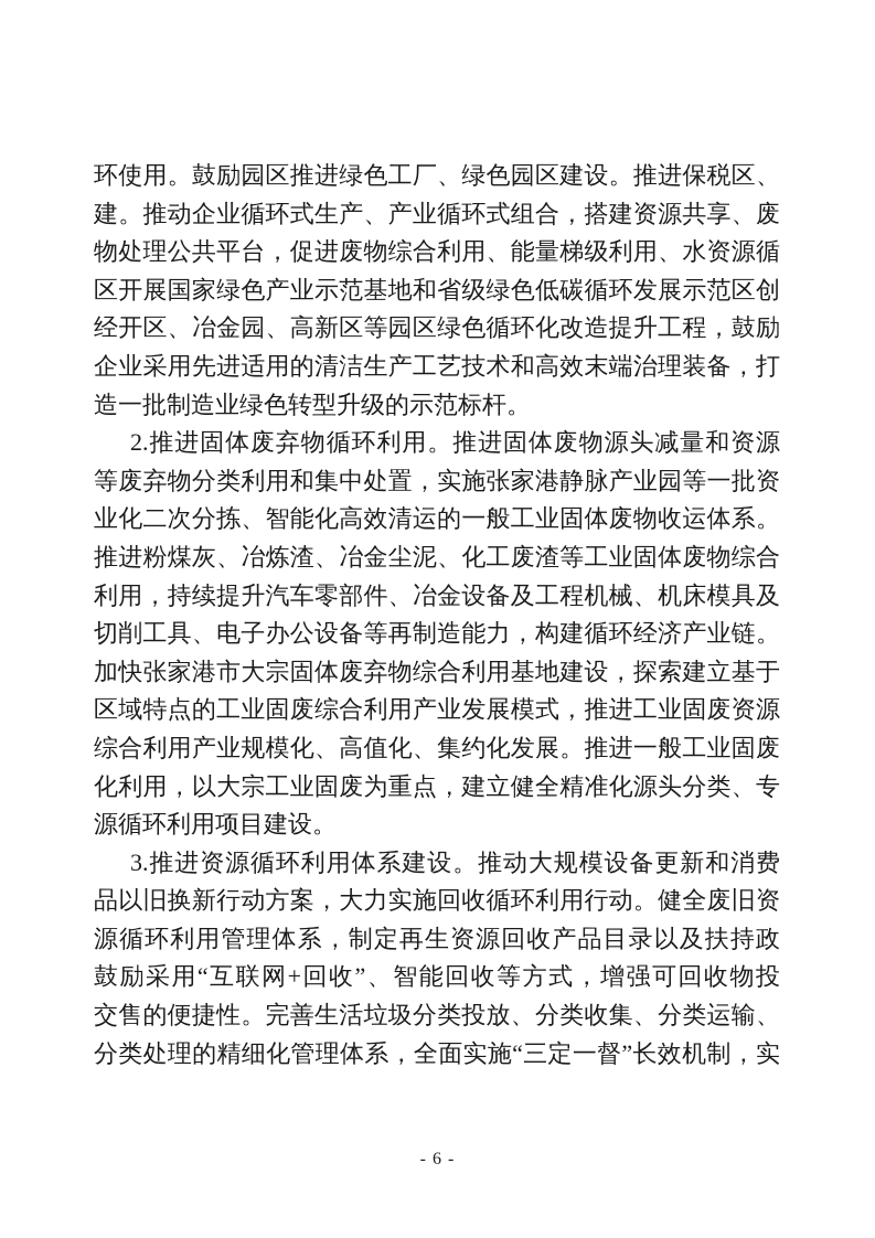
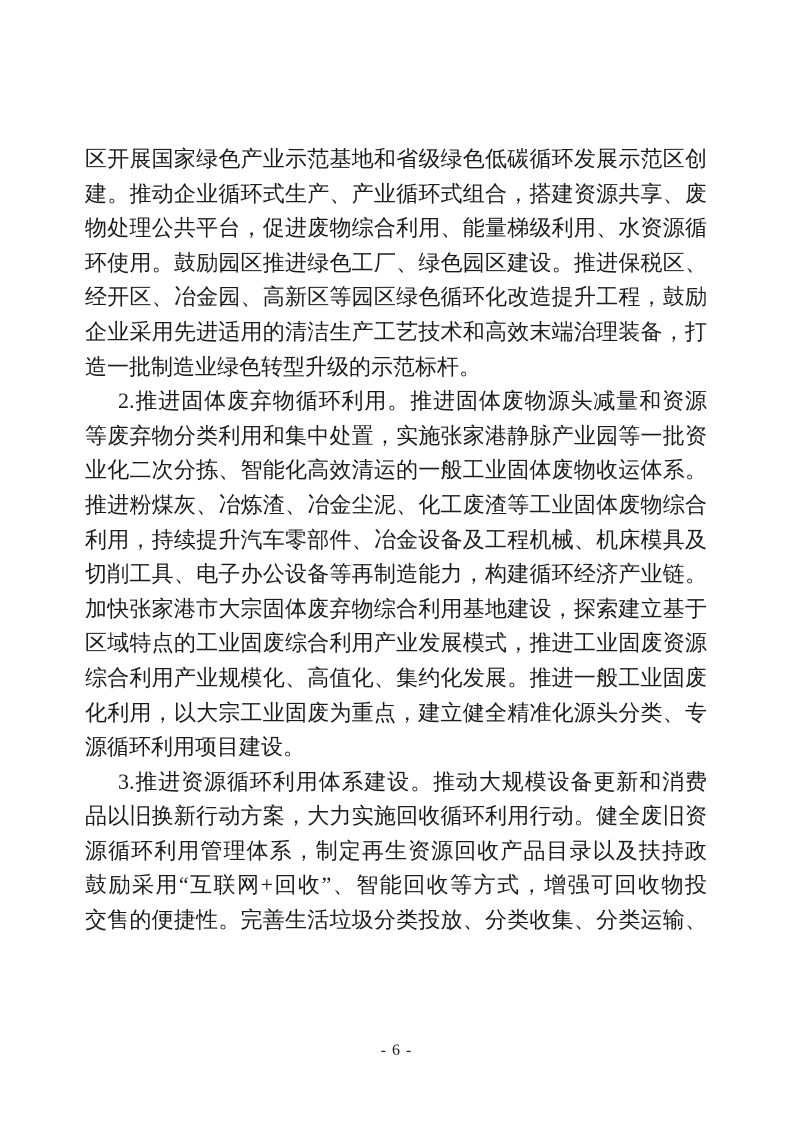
- 环使用。鼓励园区推进绿色工厂、绿色园区建设。推进保税区、
+ 区开展国家绿色产业示范基地和省级绿色低碳循环发展示范区创
  建。推动企业循环式生产、产业循环式组合，搭建资源共享、废
  物处理公共平台，促进废物综合利用、能量梯级利用、水资源循
- 区开展国家绿色产业示范基地和省级绿色低碳循环发展示范区创
+ 环使用。鼓励园区推进绿色工厂、绿色园区建设。推进保税区、
  经开区、冶金园、高新区等园区绿色循环化改造提升工程，鼓励
  企业采用先进适用的清洁生产工艺技术和高效末端治理装备，打
  造一批制造业绿色转型升级的示范标杆。
  2.推进固体废弃物循环利用。推进固体废物源头减量和资源
  等废弃物分类利用和集中处置，实施张家港静脉产业园等一批资
  业化二次分拣、智能化高效清运的一般工业固体废物收运体系。
  推进粉煤灰、冶炼渣、冶金尘泥、化工废渣等工业固体废物综合
  利用，持续提升汽车零部件、冶金设备及工程机械、机床模具及
  切削工具、电子办公设备等再制造能力，构建循环经济产业链。
  加快张家港市大宗固体废弃物综合利用基地建设，探索建立基于
  区域特点的工业固废综合利用产业发展模式，推进工业固废资源
  综合利用产业规模化、高值化、集约化发展。推进一般工业固废
  化利用，以大宗工业固废为重点，建立健全精准化源头分类、专
  源循环利用项目建设。
  3.推进资源循环利用体系建设。推动大规模设备更新和消费
  品以旧换新行动方案，大力实施回收循环利用行动。健全废旧资
  源循环利用管理体系，制定再生资源回收产品目录以及扶持政
  鼓励采用“互联网+回收”、智能回收等方式，增强可回收物投
  交售的便捷性。完善生活垃圾分类投放、分类收集、分类运输、
- 分类处理的精细化管理体系，全面实施“三定一督”长效机制，实
  - 6 -
